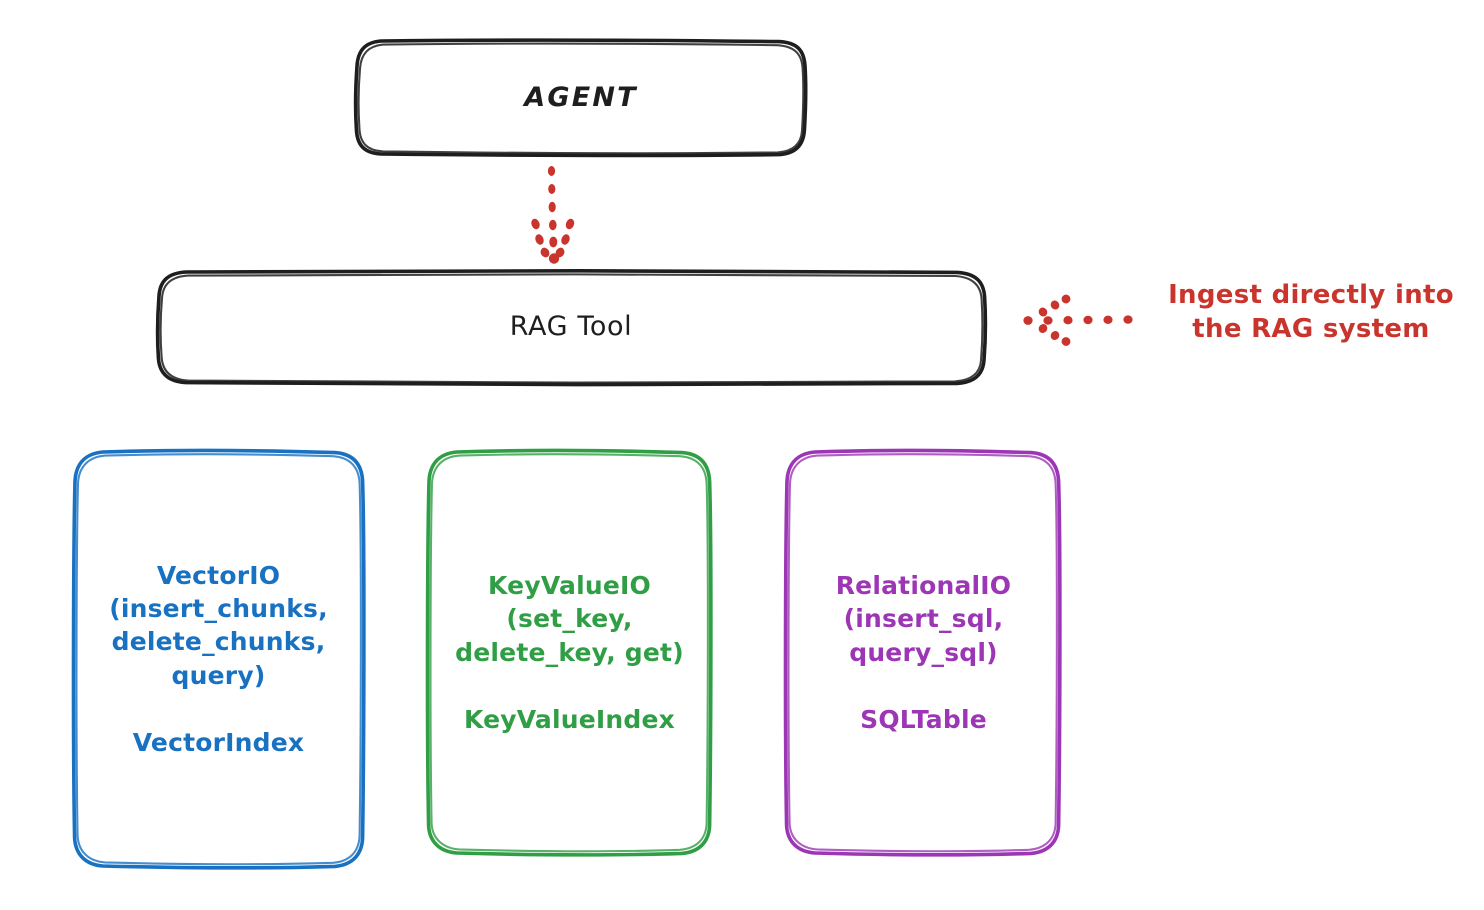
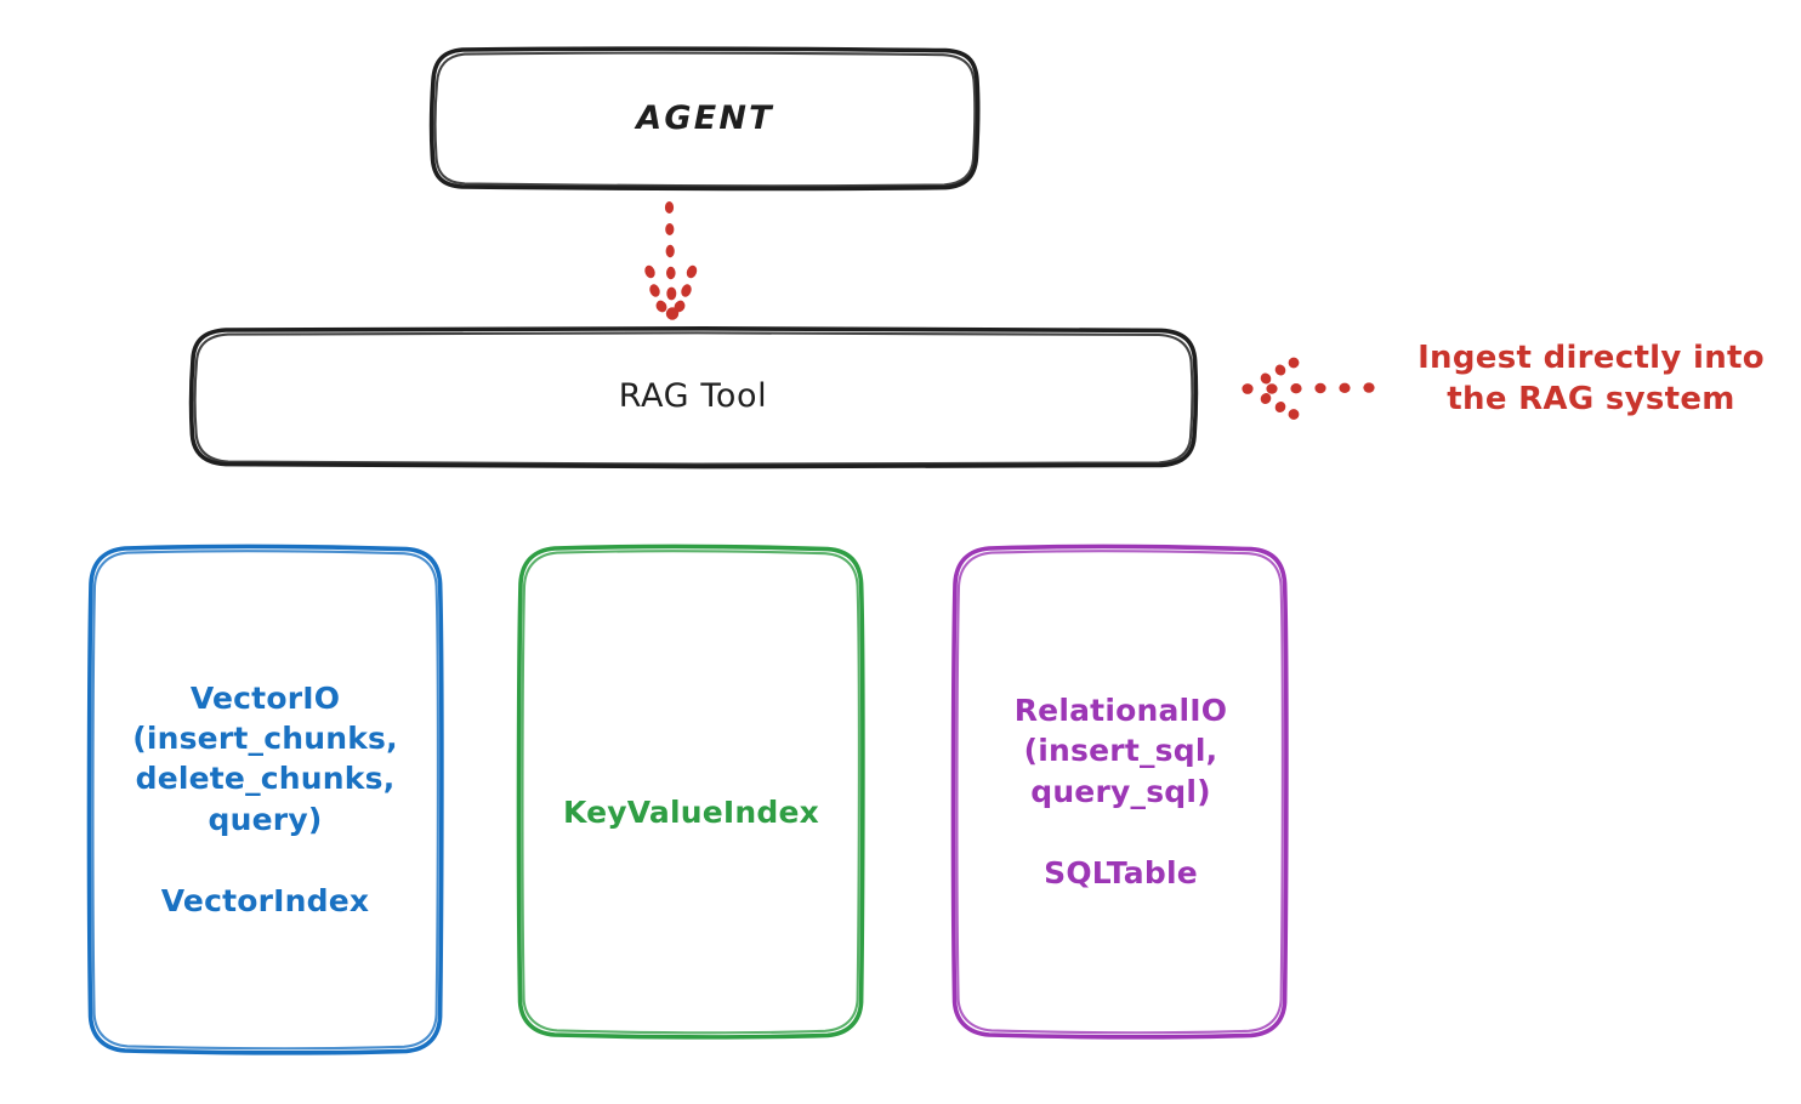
  AGENT
  RAG Tool
  VectorIO
  (insert_chunks,
  delete_chunks,
  query)
  VectorIndex
- KeyValueIO
- (set_key,
- delete_key, get)
  KeyValueIndex
  RelationalIO
  (insert_sql,
  query_sql)
  SQLTable
  Ingest directly into
  the RAG system
